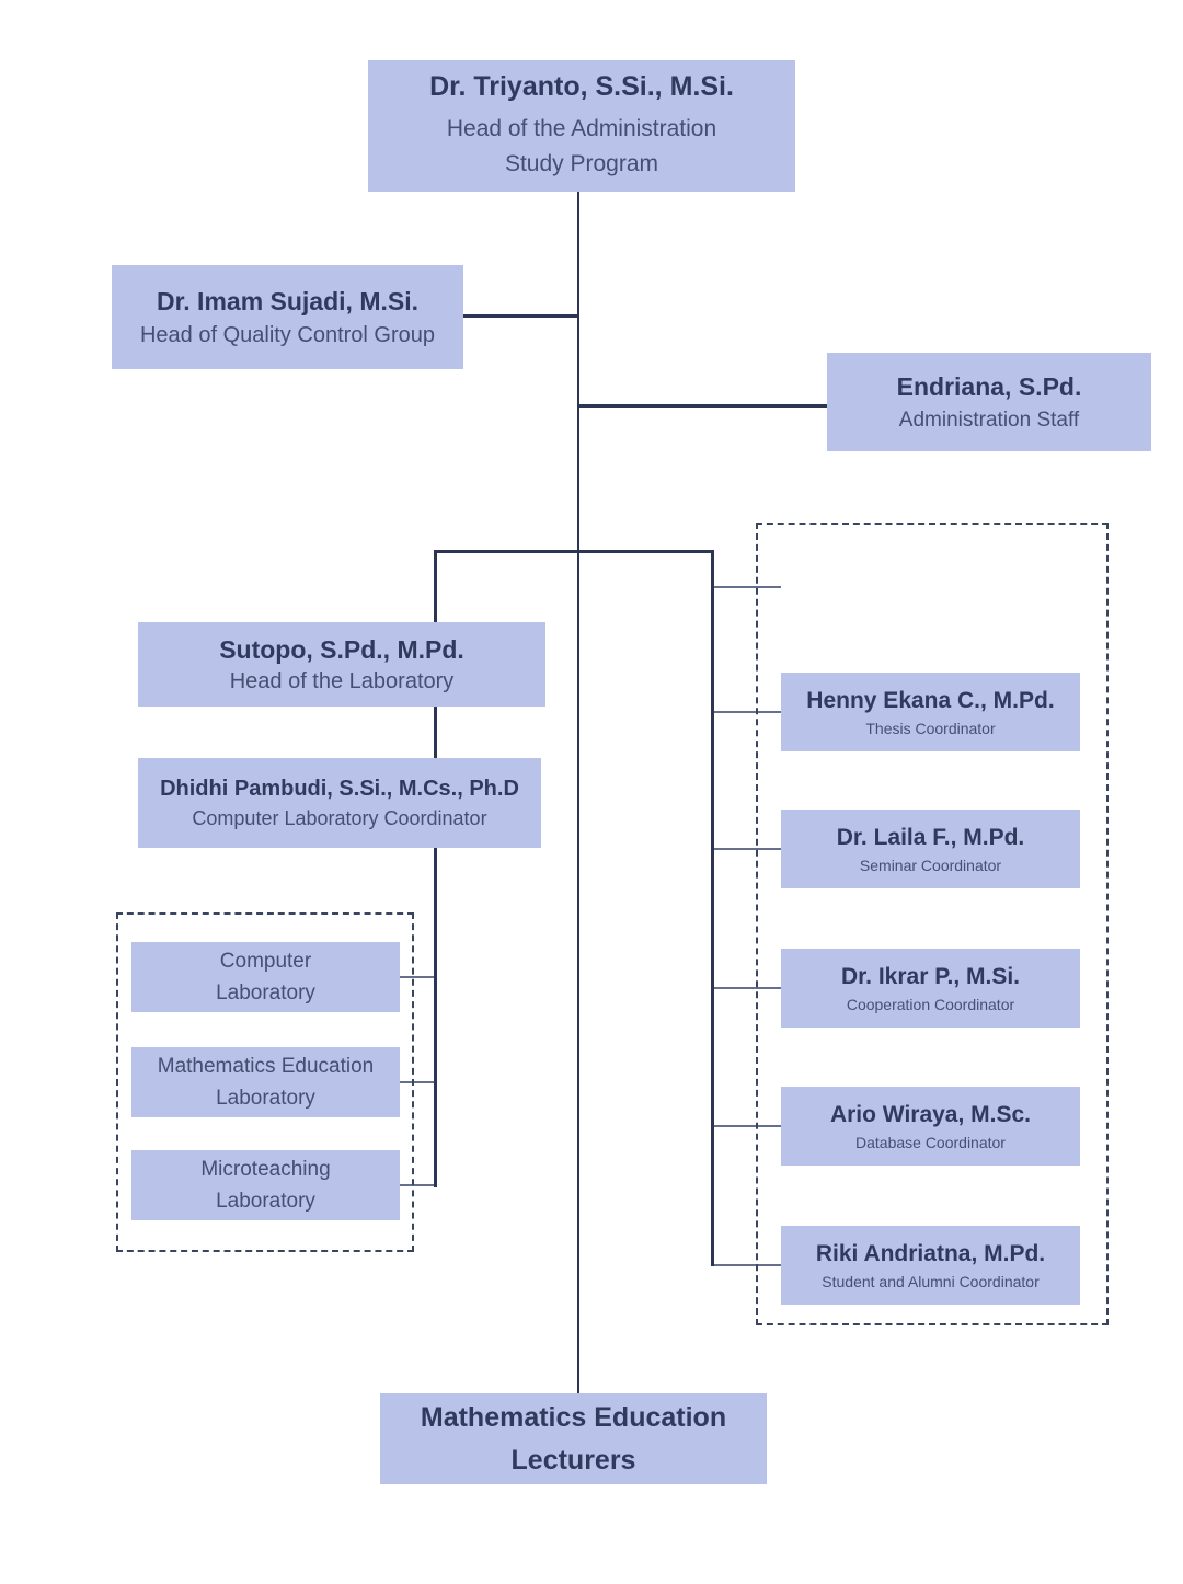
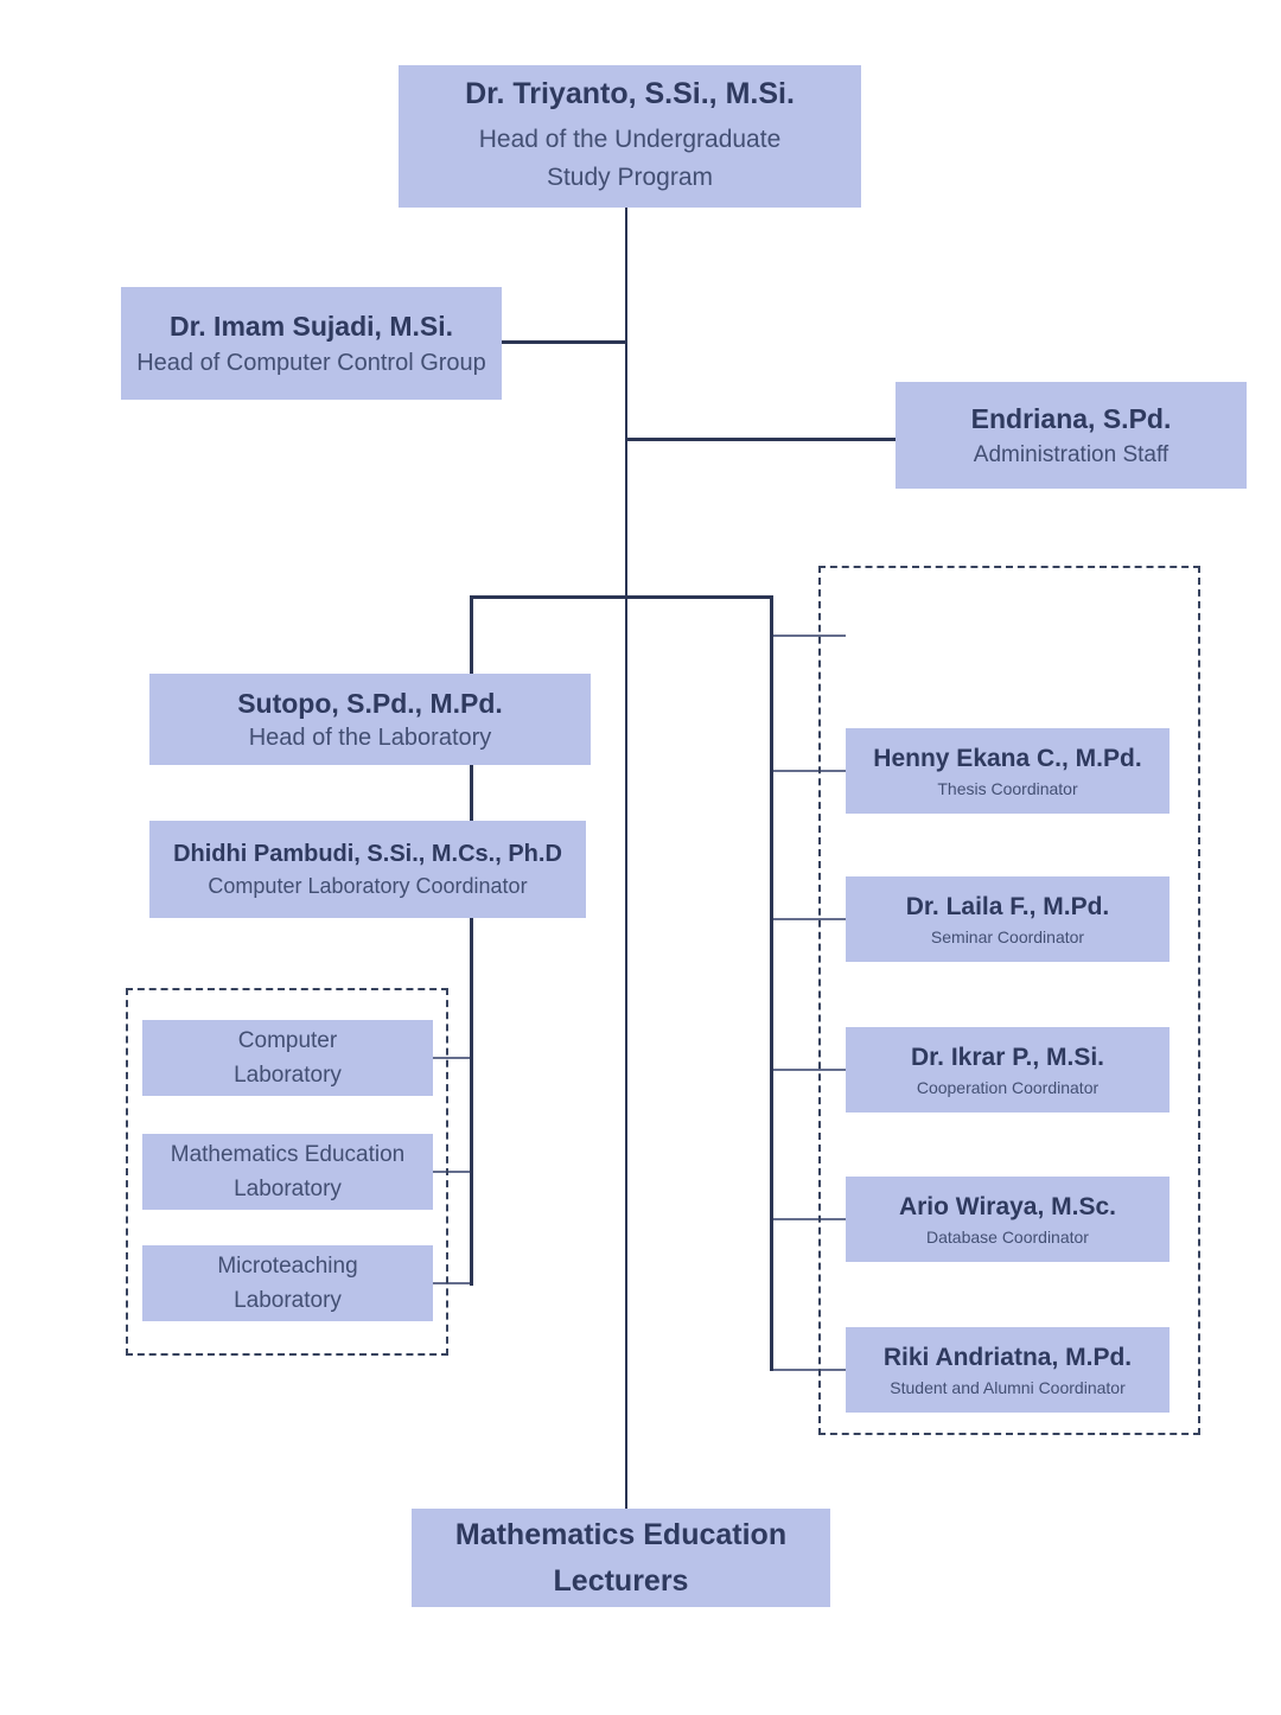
  Dr. Triyanto, S.Si., M.Si.
- Head of the Administration Study Program
+ Head of the Undergraduate Study Program
  Dr. Imam Sujadi, M.Si.
- Head of Quality Control Group
+ Head of Computer Control Group
  Endriana, S.Pd.
  Administration Staff
  Sutopo, S.Pd., M.Pd.
  Head of the Laboratory
  Dhidhi Pambudi, S.Si., M.Cs., Ph.D
  Computer Laboratory Coordinator
  Computer
  Laboratory
  Mathematics Education
  Laboratory
  Microteaching
  Laboratory
  Henny Ekana C., M.Pd.
  Thesis Coordinator
  Dr. Laila F., M.Pd.
  Seminar Coordinator
  Dr. Ikrar P., M.Si.
  Cooperation Coordinator
  Ario Wiraya, M.Sc.
  Database Coordinator
  Riki Andriatna, M.Pd.
  Student and Alumni Coordinator
  Mathematics Education Lecturers
